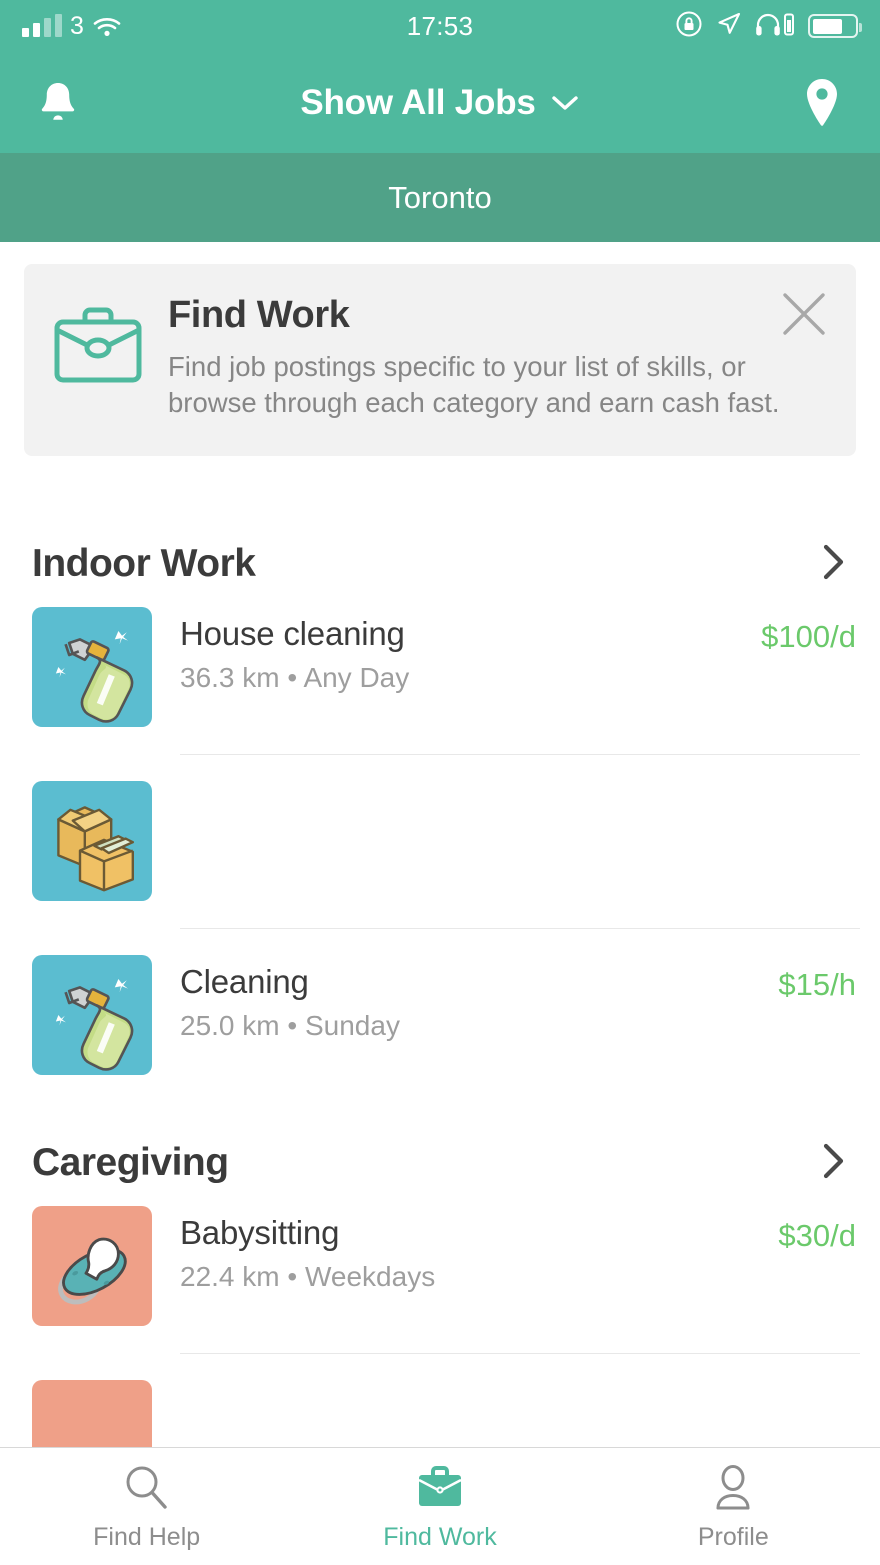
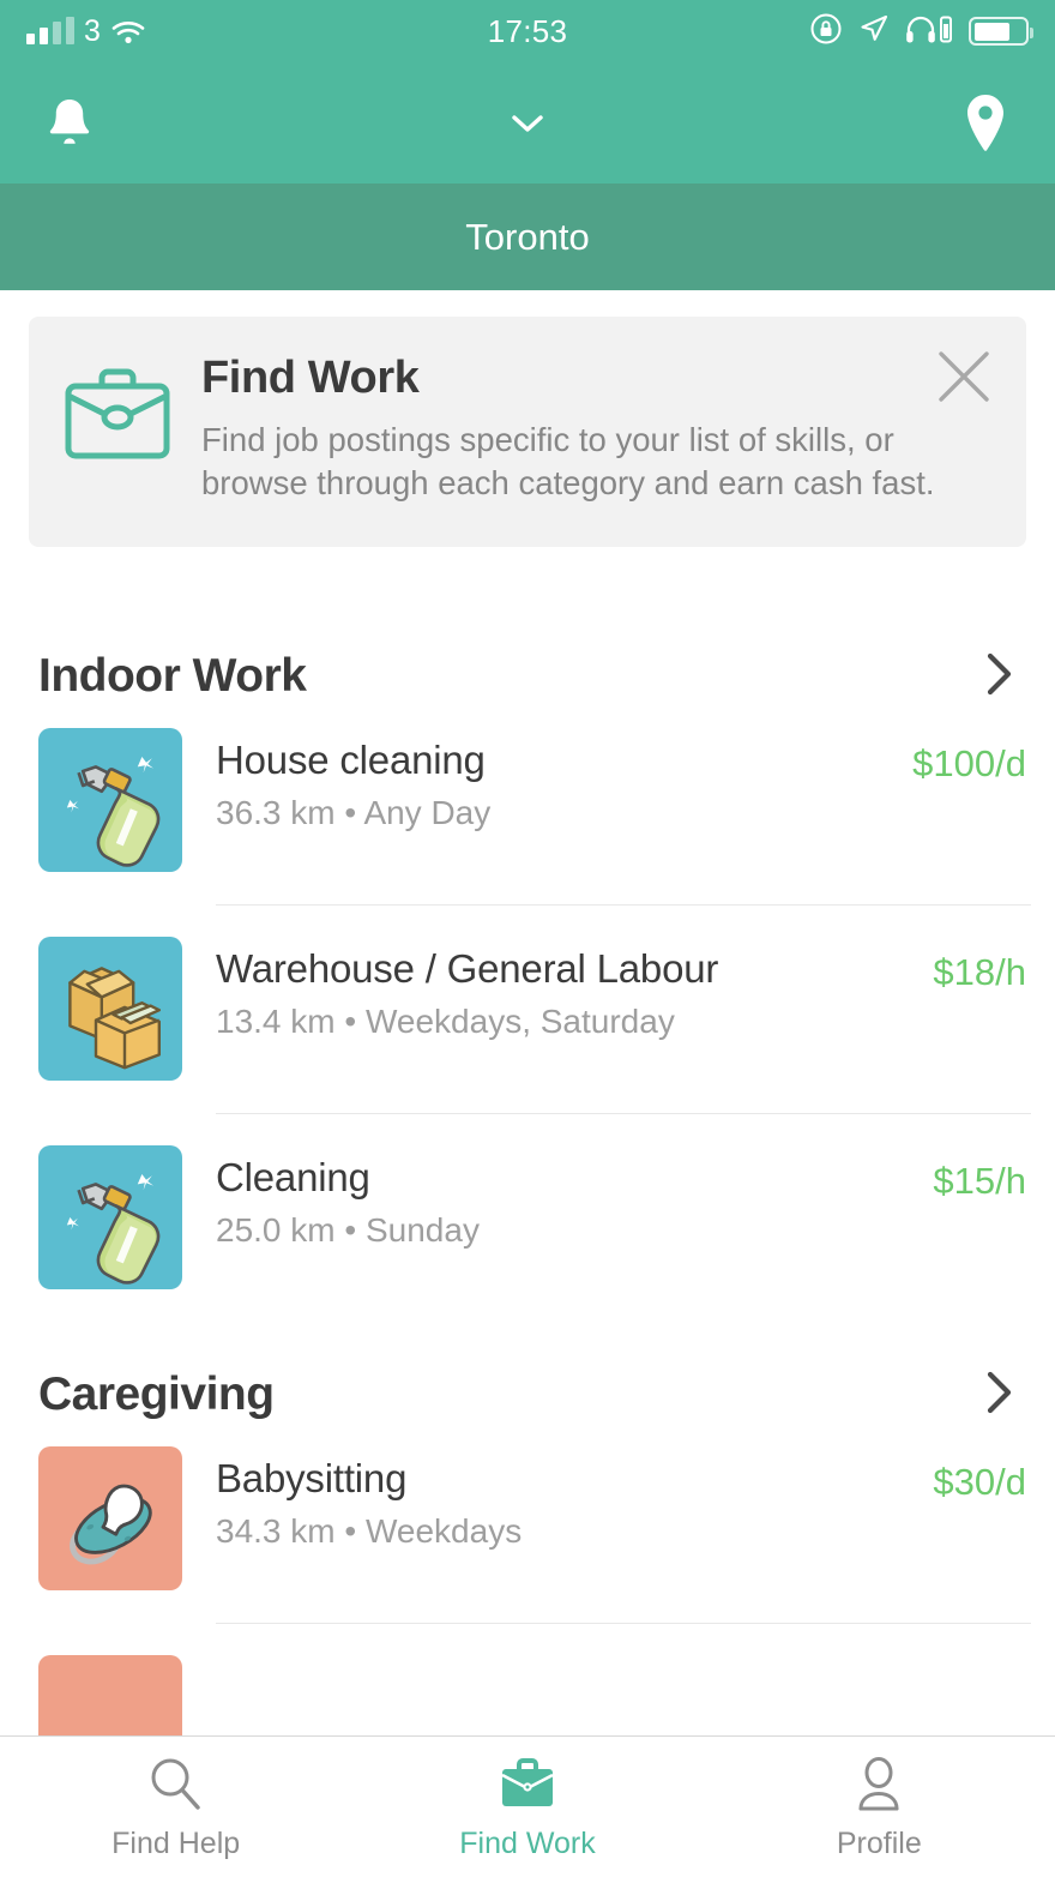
  3
  17:53
- Show All Jobs
  Toronto
  Find Work
  Find job postings specific to your list of skills, or browse through each category and earn cash fast.
  Indoor Work
  House cleaning
  36.3 km • Any Day
  $100/d
+ Warehouse / General Labour
+ 13.4 km • Weekdays, Saturday
+ $18/h
  Cleaning
  25.0 km • Sunday
  $15/h
  Caregiving
  Babysitting
- 22.4 km • Weekdays
+ 34.3 km • Weekdays
  $30/d
  Find Help
  Find Work
  Profile
